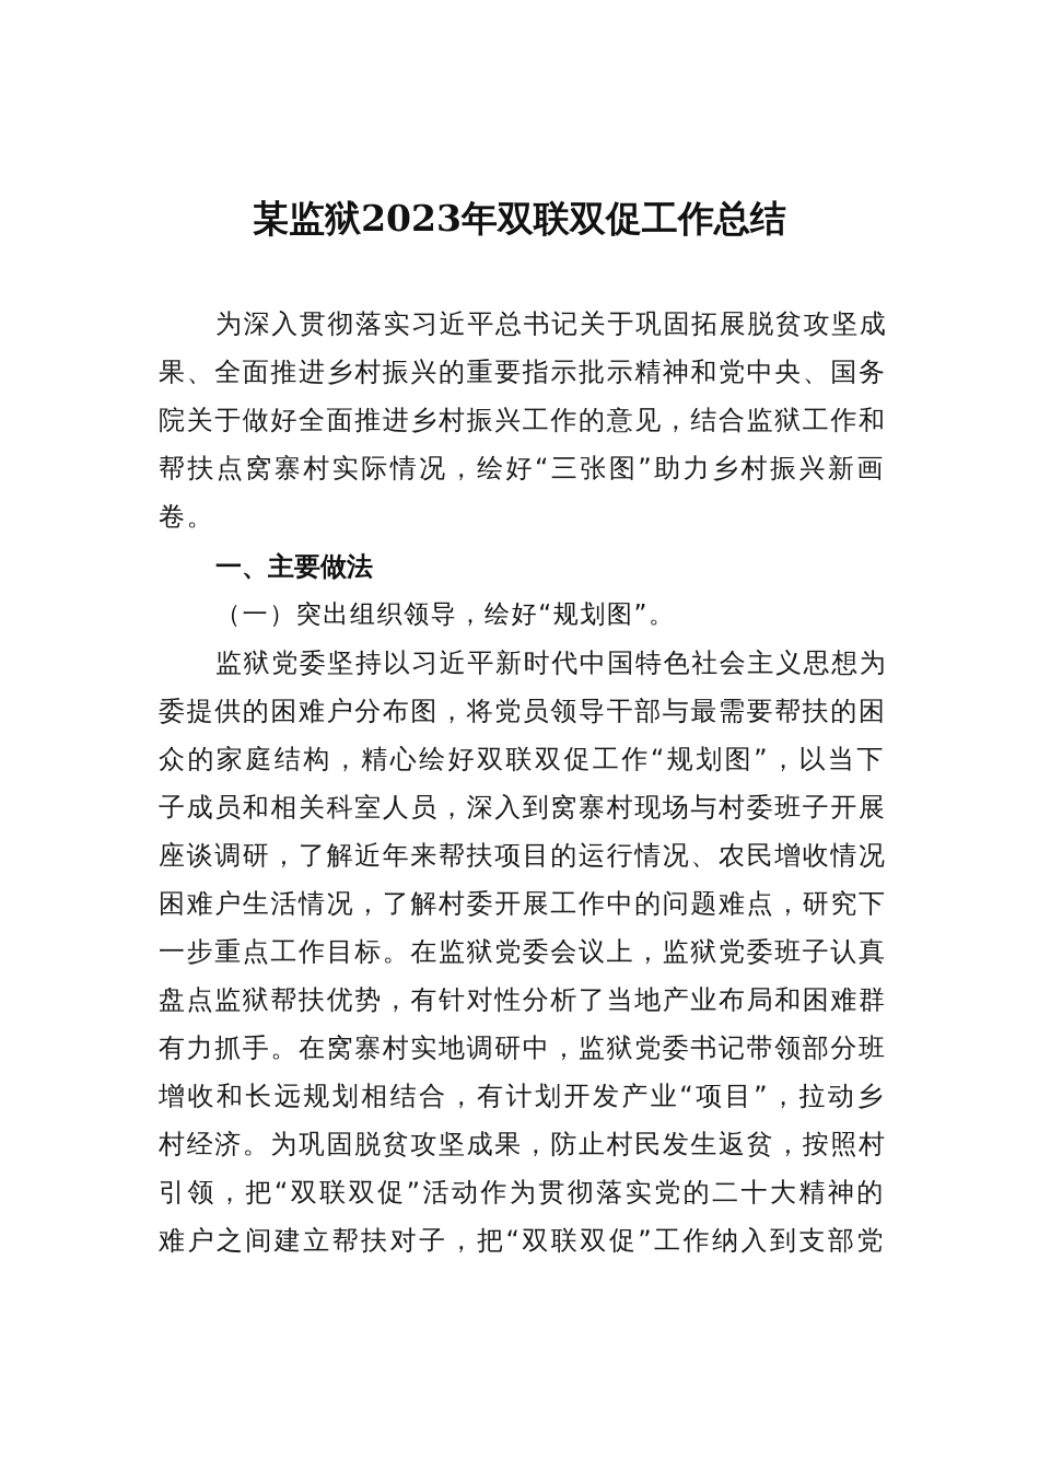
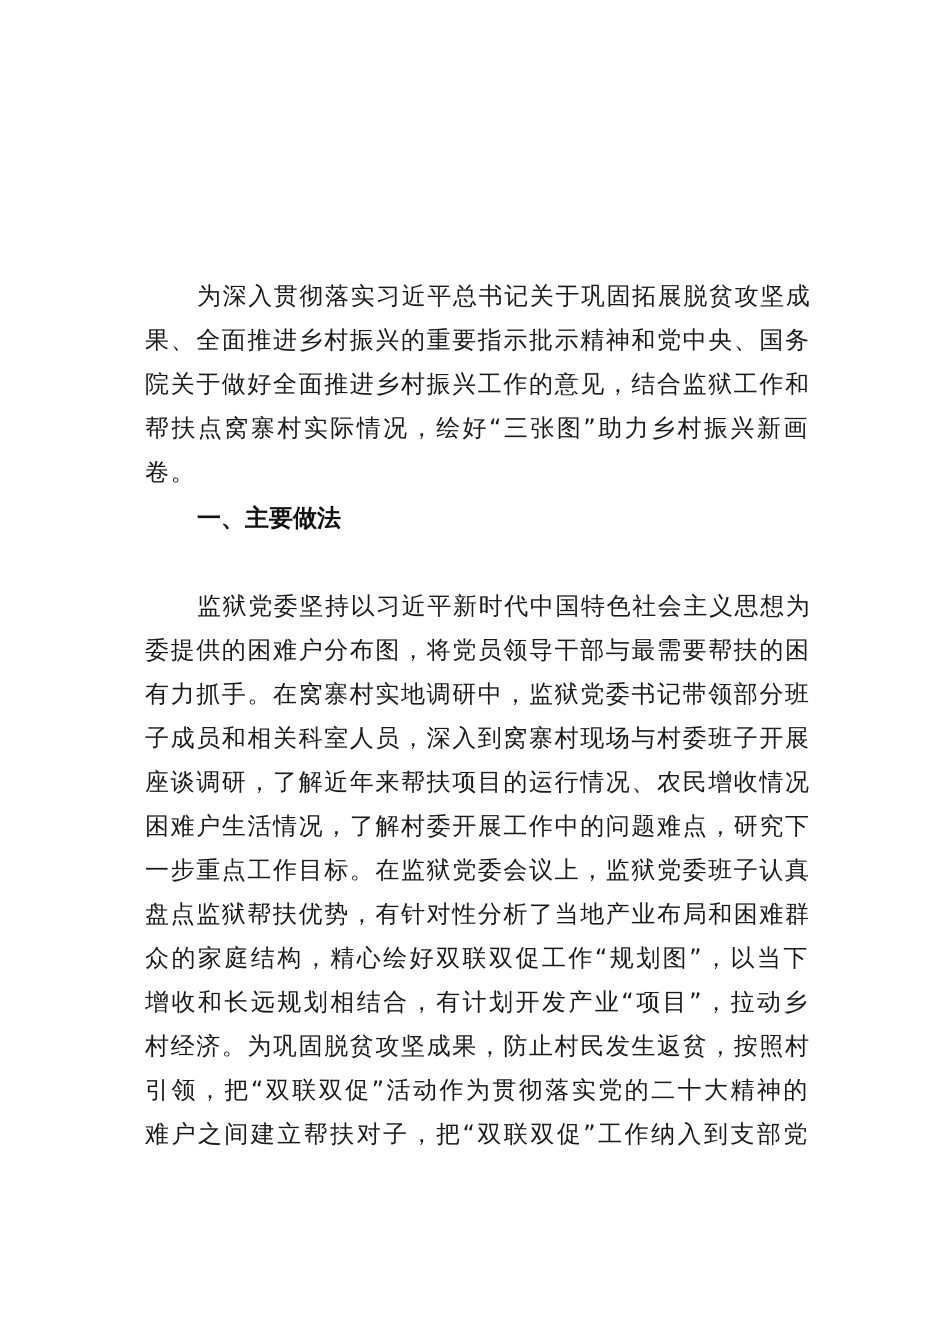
- 某监狱2023年双联双促工作总结
  为深入贯彻落实习近平总书记关于巩固拓展脱贫攻坚成
  果、全面推进乡村振兴的重要指示批示精神和党中央、国务
  院关于做好全面推进乡村振兴工作的意见，结合监狱工作和
  帮扶点窝寨村实际情况，绘好“三张图”助力乡村振兴新画
  卷。
  一、主要做法
- （一）突出组织领导，绘好“规划图”。
  监狱党委坚持以习近平新时代中国特色社会主义思想为
  委提供的困难户分布图，将党员领导干部与最需要帮扶的困
- 众的家庭结构，精心绘好双联双促工作“规划图”，以当下
+ 有力抓手。在窝寨村实地调研中，监狱党委书记带领部分班
  子成员和相关科室人员，深入到窝寨村现场与村委班子开展
  座谈调研，了解近年来帮扶项目的运行情况、农民增收情况
  困难户生活情况，了解村委开展工作中的问题难点，研究下
  一步重点工作目标。在监狱党委会议上，监狱党委班子认真
  盘点监狱帮扶优势，有针对性分析了当地产业布局和困难群
- 有力抓手。在窝寨村实地调研中，监狱党委书记带领部分班
+ 众的家庭结构，精心绘好双联双促工作“规划图”，以当下
  增收和长远规划相结合，有计划开发产业“项目”，拉动乡
  村经济。为巩固脱贫攻坚成果，防止村民发生返贫，按照村
  引领，把“双联双促”活动作为贯彻落实党的二十大精神的
  难户之间建立帮扶对子，把“双联双促”工作纳入到支部党
